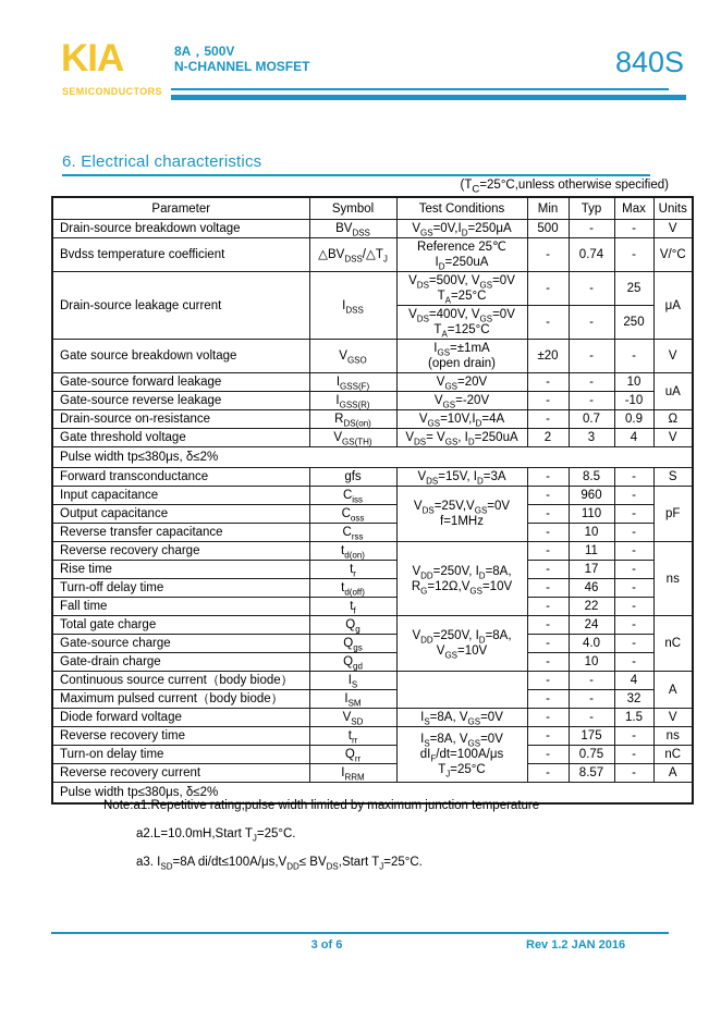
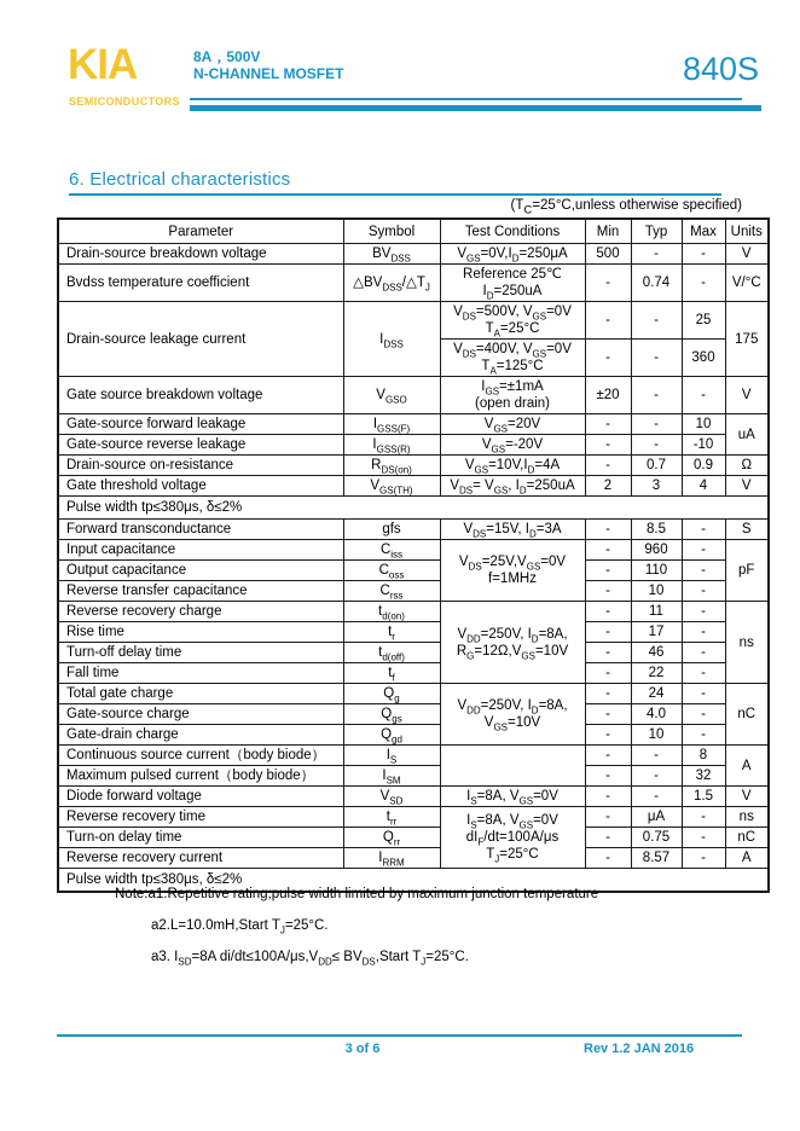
  KIA
  SEMICONDUCTORS
  8A，500V
  N-CHANNEL MOSFET
  840S
  6. Electrical characteristics
  (TC=25°C,unless otherwise specified)
  Parameter	Symbol	Test Conditions	Min	Typ	Max	Units
  Drain-source breakdown voltage	BVDSS	VGS=0V,ID=250μA	500	-	-	V
  Bvdss temperature coefficient	△BVDSS/△TJ	Reference 25℃ID=250uA	-	0.74	-	V/°C
- Drain-source leakage current	IDSS	VDS=500V, VGS=0VTA=25°C	-	-	25	μA
+ Drain-source leakage current	IDSS	VDS=500V, VGS=0VTA=25°C	-	-	25	175
- VDS=400V, VGS=0VTA=125°C	-	-	250
+ VDS=400V, VGS=0VTA=125°C	-	-	360
  Gate source breakdown voltage	VGSO	IGS=±1mA(open drain)	±20	-	-	V
  Gate-source forward leakage	IGSS(F)	VGS=20V	-	-	10	uA
  Gate-source reverse leakage	IGSS(R)	VGS=-20V	-	-	-10
  Drain-source on-resistance	RDS(on)	VGS=10V,ID=4A	-	0.7	0.9	Ω
  Gate threshold voltage	VGS(TH)	VDS= VGS, ID=250uA	2	3	4	V
  Pulse width tp≤380μs, δ≤2%
  Forward transconductance	gfs	VDS=15V, ID=3A	-	8.5	-	S
  Input capacitance	Ciss	VDS=25V,VGS=0Vf=1MHz	-	960	-	pF
  Output capacitance	Coss	-	110	-
  Reverse transfer capacitance	Crss	-	10	-
  Reverse recovery charge	td(on)	VDD=250V, ID=8A,RG=12Ω,VGS=10V	-	11	-	ns
  Rise time	tr	-	17	-
  Turn-off delay time	td(off)	-	46	-
  Fall time	tf	-	22	-
  Total gate charge	Qg	VDD=250V, ID=8A,VGS=10V	-	24	-	nC
  Gate-source charge	Qgs	-	4.0	-
  Gate-drain charge	Qgd	-	10	-
- Continuous source current（body biode）	IS		-	-	4	A
+ Continuous source current（body biode）	IS		-	-	8	A
  Maximum pulsed current（body biode）	ISM	-	-	32
  Diode forward voltage	VSD	IS=8A, VGS=0V	-	-	1.5	V
- Reverse recovery time	trr	IS=8A, VGS=0VdIF/dt=100A/μsTJ=25°C	-	175	-	ns
+ Reverse recovery time	trr	IS=8A, VGS=0VdIF/dt=100A/μsTJ=25°C	-	μA	-	ns
  Turn-on delay time	Qrr	-	0.75	-	nC
  Reverse recovery current	IRRM	-	8.57	-	A
  Pulse width tp≤380μs, δ≤2%
  Note:a1.Repetitive rating;pulse width limited by maximum junction temperature
  a2.L=10.0mH,Start TJ=25°C.
  a3. ISD=8A di/dt≤100A/μs,VDD≤ BVDS,Start TJ=25°C.
  3 of 6
  Rev 1.2 JAN 2016
